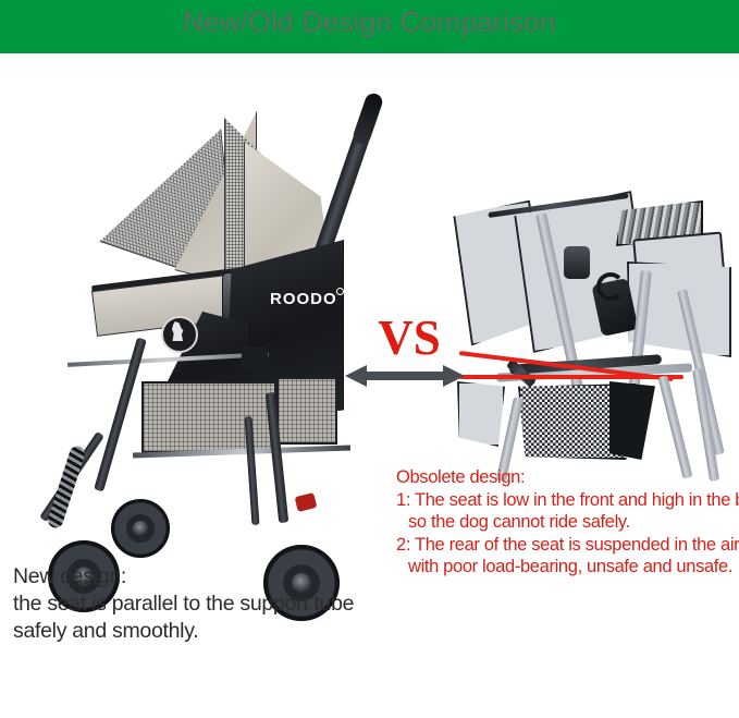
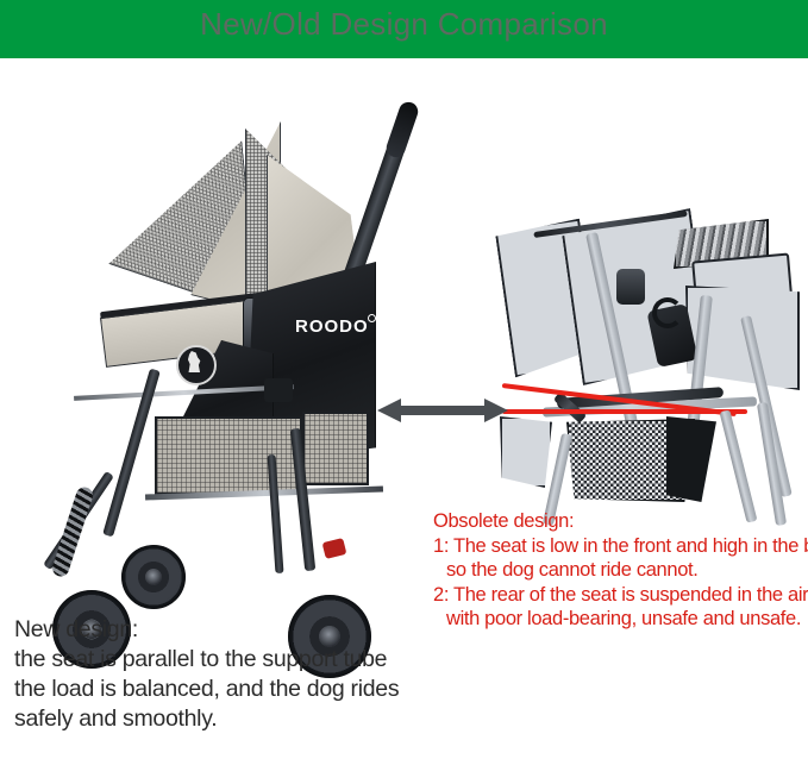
  New/Old Design Comparison
  ROODO
- VS
  New design:
  the seat is parallel to the support tube
+ the load is balanced, and the dog rides
  safely and smoothly.
  Obsolete design:
  1: The seat is low in the front and high in the
- so the dog cannot ride safely.
+ so the dog cannot ride cannot.
  2: The rear of the seat is suspended in the air
  with poor load-bearing, unsafe and unsafe.
